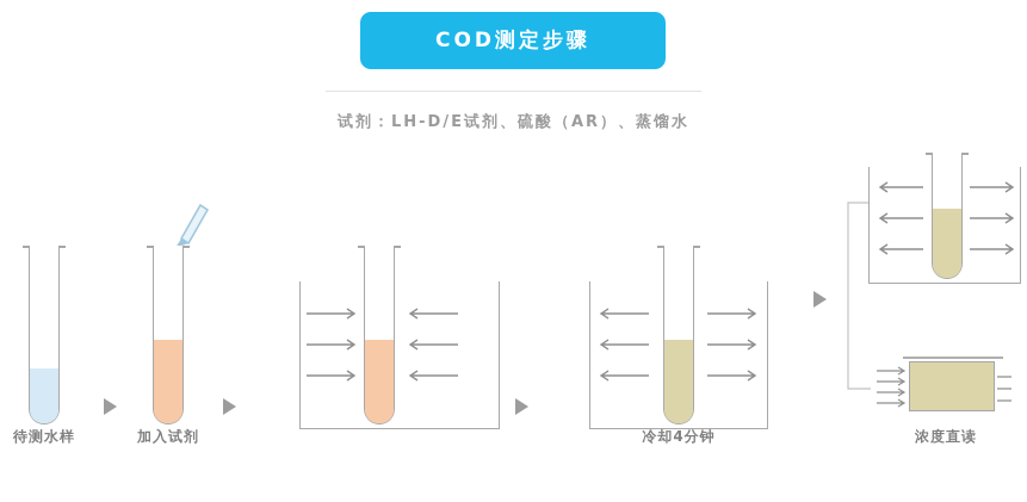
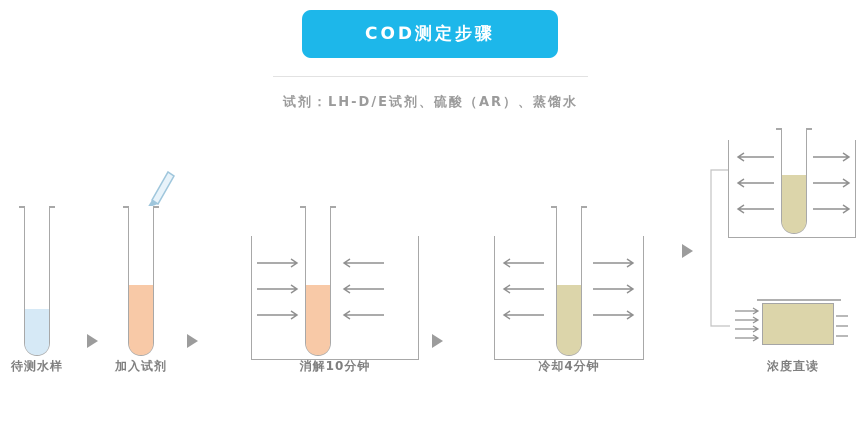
  COD测定步骤
  试剂：LH-D/E试剂、硫酸（AR）、蒸馏水
  待测水样
  加入试剂
+ 消解10分钟
  冷却4分钟
  浓度直读
